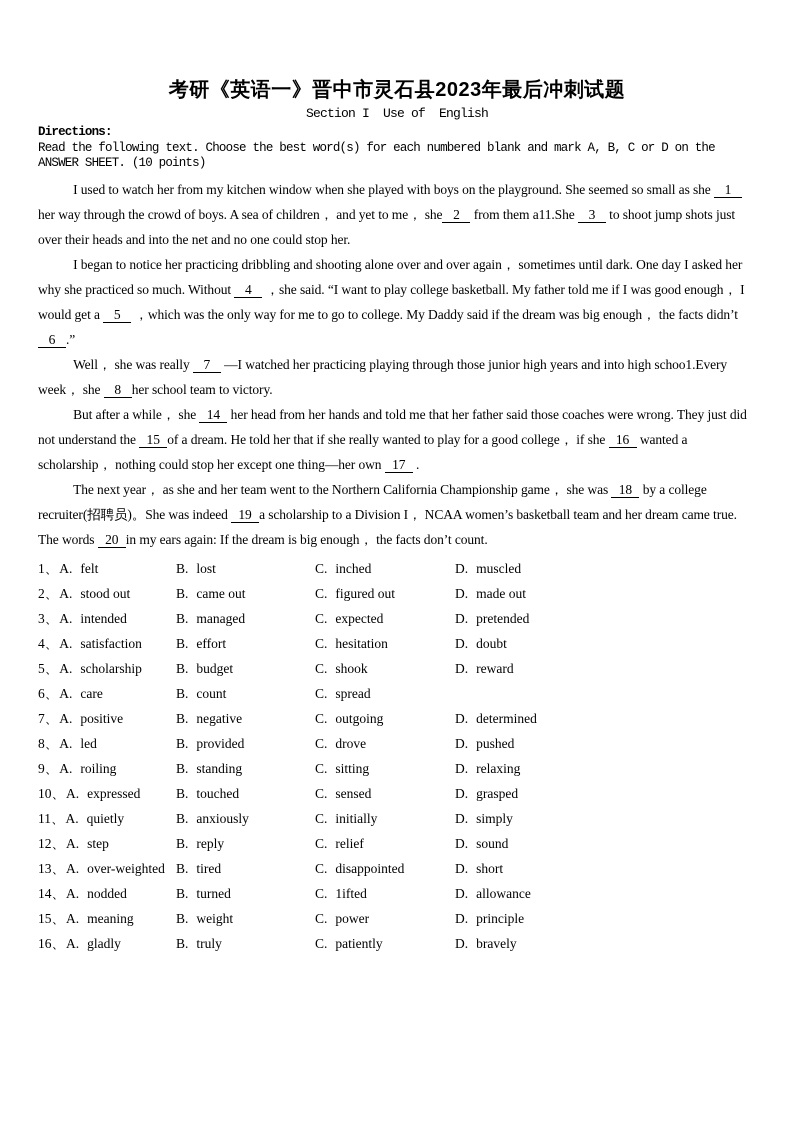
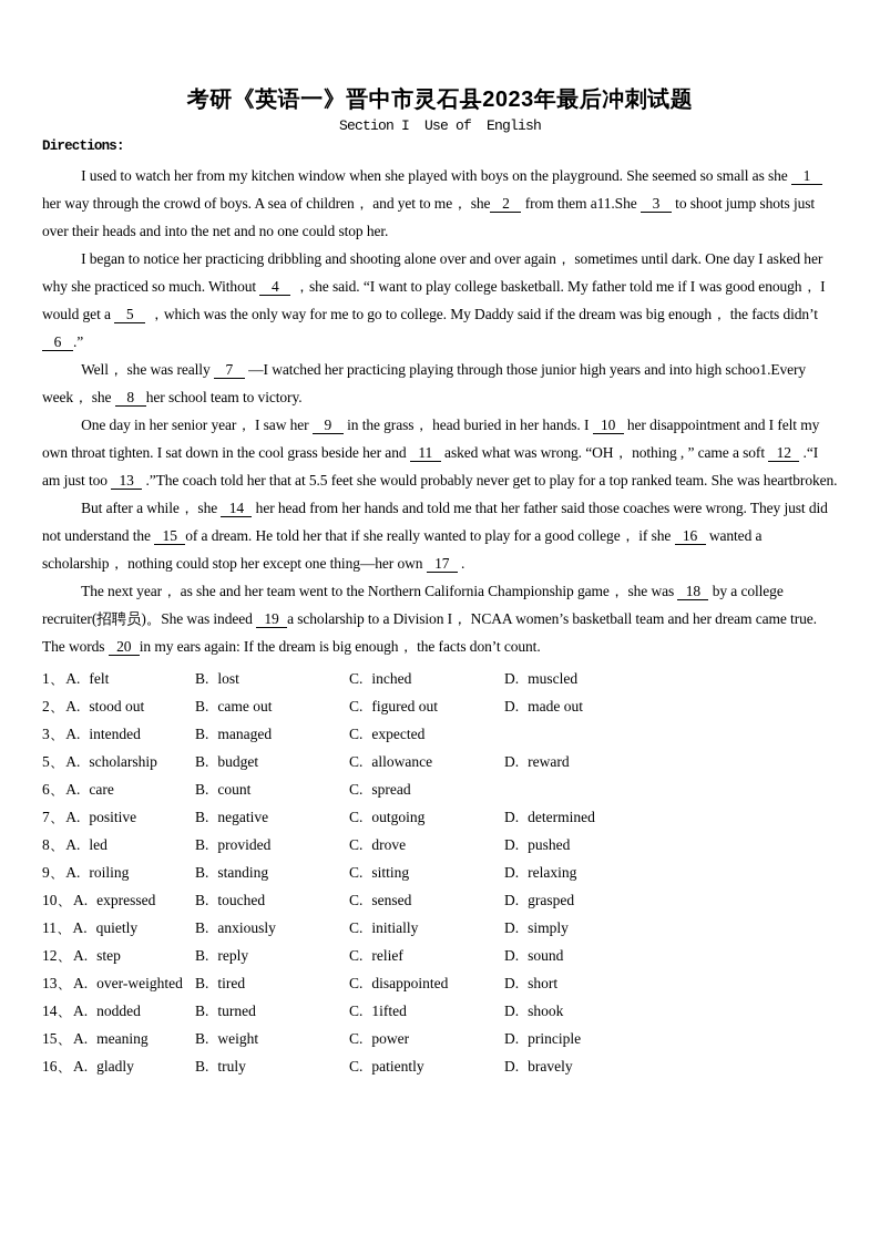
  考研《英语一》晋中市灵石县2023年最后冲刺试题
  Section I Use of English
  Directions:
- Read the following text. Choose the best word(s) for each numbered blank and mark A, B, C or D on the ANSWER SHEET. (10 points)
  I used to watch her from my kitchen window when she played with boys on the playground. She seemed so small as she 1her way through the crowd of boys. A sea of children， and yet to me， she 2 from them a11.She 3 to shoot jump shots just over their heads and into the net and no one could stop her.
  I began to notice her practicing dribbling and shooting alone over and over again， sometimes until dark. One day I asked her why she practiced so much. Without 4 ，she said. “I want to play college basketball. My father told me if I was good enough， I would get a 5 ，which was the only way for me to go to college. My Daddy said if the dream was big enough， the facts didn’t 6 .”
  Well， she was really 7 —I watched her practicing playing through those junior high years and into high schoo1.Every week， she 8 her school team to victory.
+ One day in her senior year， I saw her 9 in the grass， head buried in her hands. I 10 her disappointment and I felt my own throat tighten. I sat down in the cool grass beside her and 11 asked what was wrong. “OH， nothing , ” came a soft 12 .“I am just too 13 .”The coach told her that at 5.5 feet she would probably never get to play for a top ranked team. She was heartbroken.
  But after a while， she 14 her head from her hands and told me that her father said those coaches were wrong. They just did not understand the 15 of a dream. He told her that if she really wanted to play for a good college， if she 16 wanted a scholarship， nothing could stop her except one thing—her own 17 .
  The next year， as she and her team went to the Northern California Championship game， she was 18 by a college recruiter(招聘员)。She was indeed 19 a scholarship to a Division I， NCAA women’s basketball team and her dream came true. The words 20 in my ears again: If the dream is big enough， the facts don’t count.
  1、A. felt
  B. lost
  C. inched
  D. muscled
  2、A. stood out
  B. came out
  C. figured out
  D. made out
  3、A. intended
  B. managed
  C. expected
- D. pretended
- 4、A. satisfaction
- B. effort
- C. hesitation
- D. doubt
  5、A. scholarship
  B. budget
- C. shook
+ C. allowance
  D. reward
  6、A. care
  B. count
  C. spread
  7、A. positive
  B. negative
  C. outgoing
  D. determined
  8、A. led
  B. provided
  C. drove
  D. pushed
  9、A. roiling
  B. standing
  C. sitting
  D. relaxing
  10、A. expressed
  B. touched
  C. sensed
  D. grasped
  11、A. quietly
  B. anxiously
  C. initially
  D. simply
  12、A. step
  B. reply
  C. relief
  D. sound
  13、A. over-weighted
  B. tired
  C. disappointed
  D. short
  14、A. nodded
  B. turned
  C. 1ifted
- D. allowance
+ D. shook
  15、A. meaning
  B. weight
  C. power
  D. principle
  16、A. gladly
  B. truly
  C. patiently
  D. bravely
